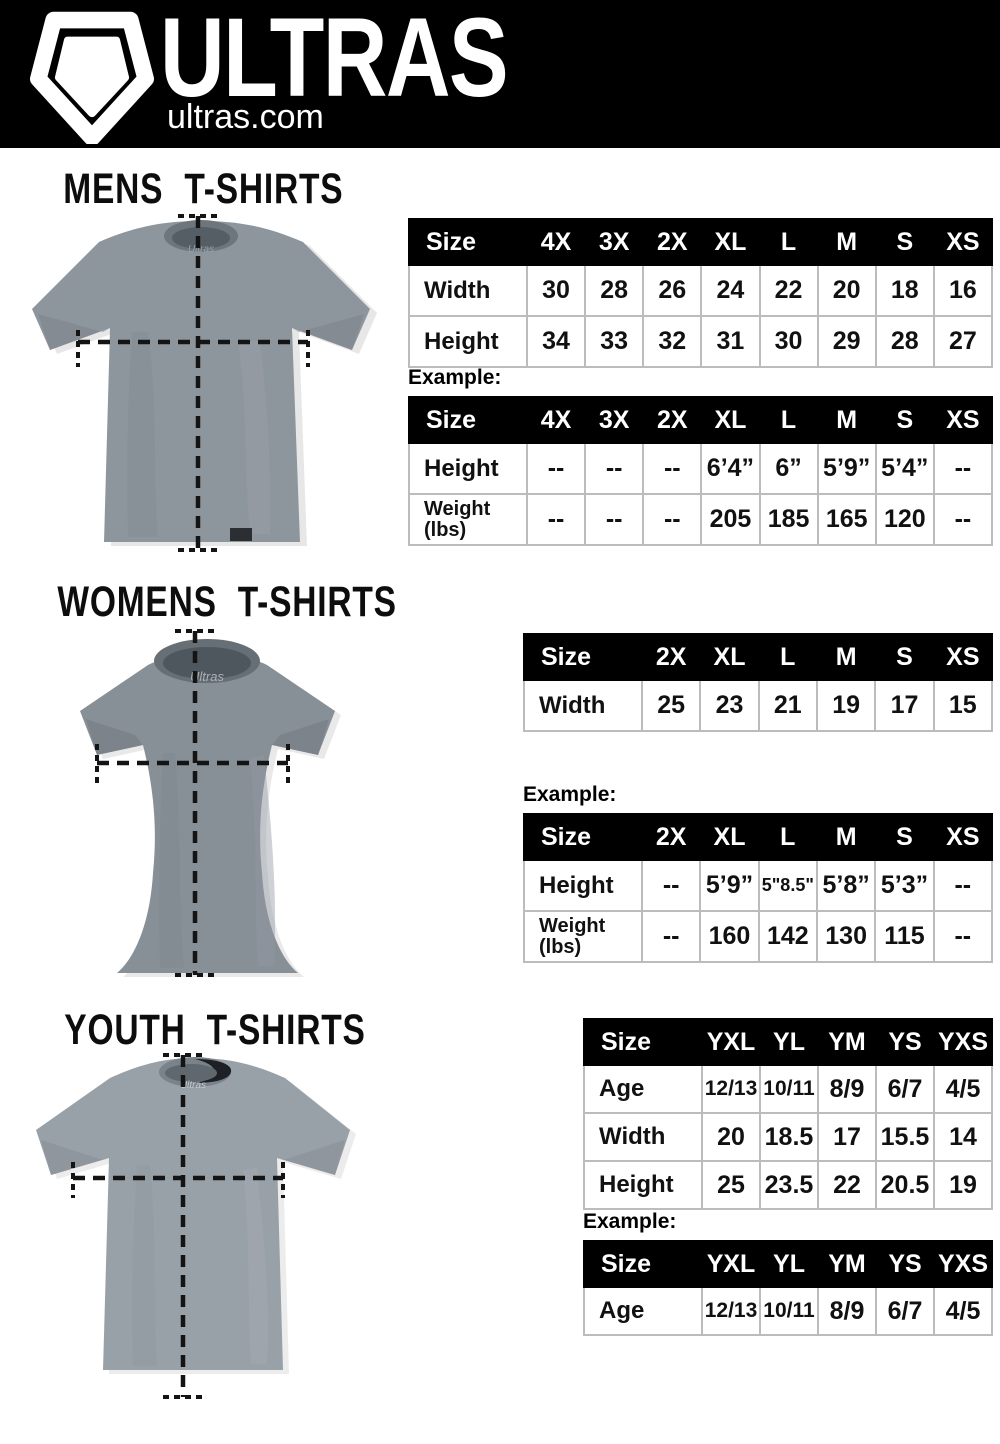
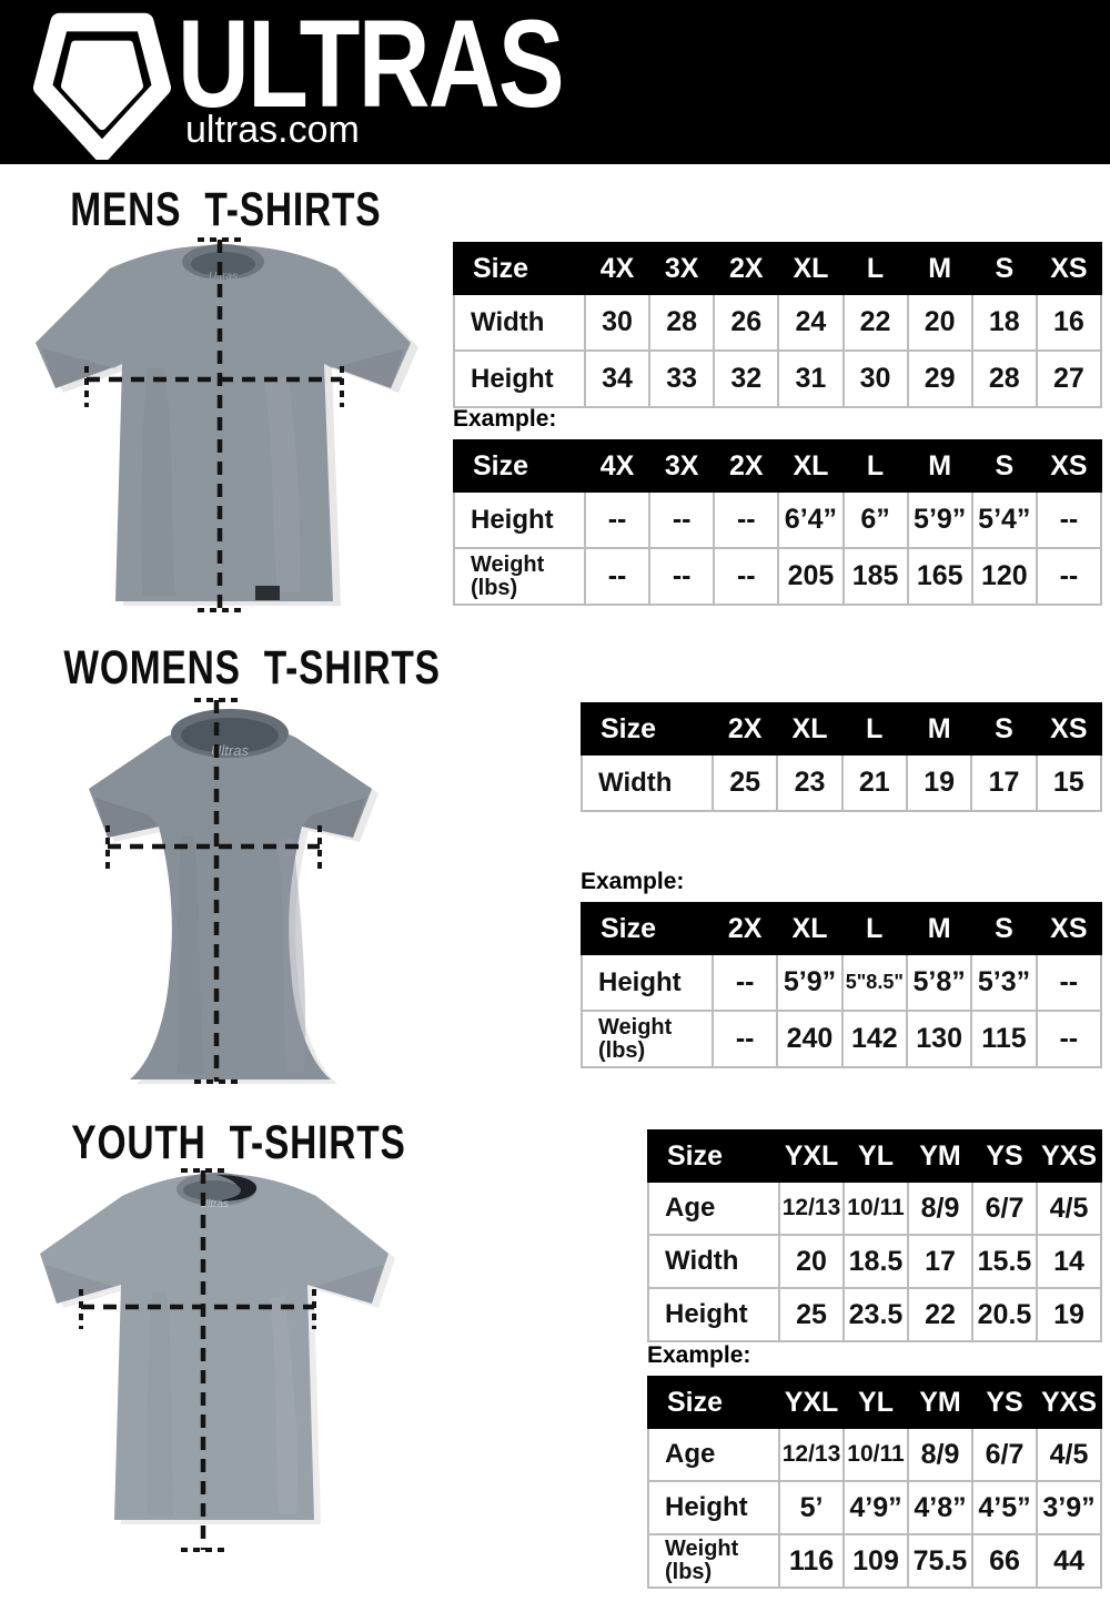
  ULTRAS
  ultras.com
  MENS T-SHIRTS
  Ultras
  Size	4X	3X	2X	XL	L	M	S	XS
  Width	30	28	26	24	22	20	18	16
  Height	34	33	32	31	30	29	28	27
  Example:
  Size	4X	3X	2X	XL	L	M	S	XS
  Height	--	--	--	6’4”	6”	5’9”	5’4”	--
  Weight (lbs)	--	--	--	205	185	165	120	--
  WOMENS T-SHIRTS
  ltras
  Size	2X	XL	L	M	S	XS
  Width	25	23	21	19	17	15
  Example:
  Size	2X	XL	L	M	S	XS
  Height	--	5’9”	5"8.5"	5’8”	5’3”	--
- Weight (lbs)	--	160	142	130	115	--
+ Weight (lbs)	--	240	142	130	115	--
  YOUTH T-SHIRTS
  ltras
  Size	YXL	YL	YM	YS	YXS
  Age	12/13	10/11	8/9	6/7	4/5
  Width	20	18.5	17	15.5	14
  Height	25	23.5	22	20.5	19
  Example:
  Size	YXL	YL	YM	YS	YXS
  Age	12/13	10/11	8/9	6/7	4/5
+ Height	5’	4’9”	4’8”	4’5”	3’9”
+ Weight (lbs)	116	109	75.5	66	44
